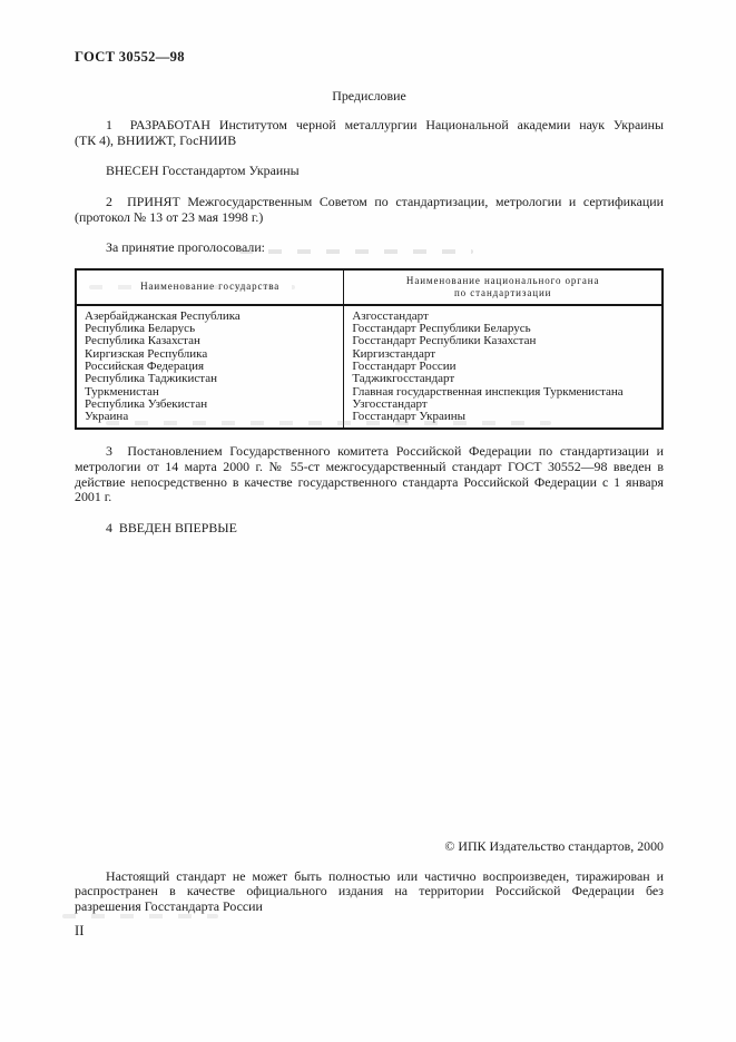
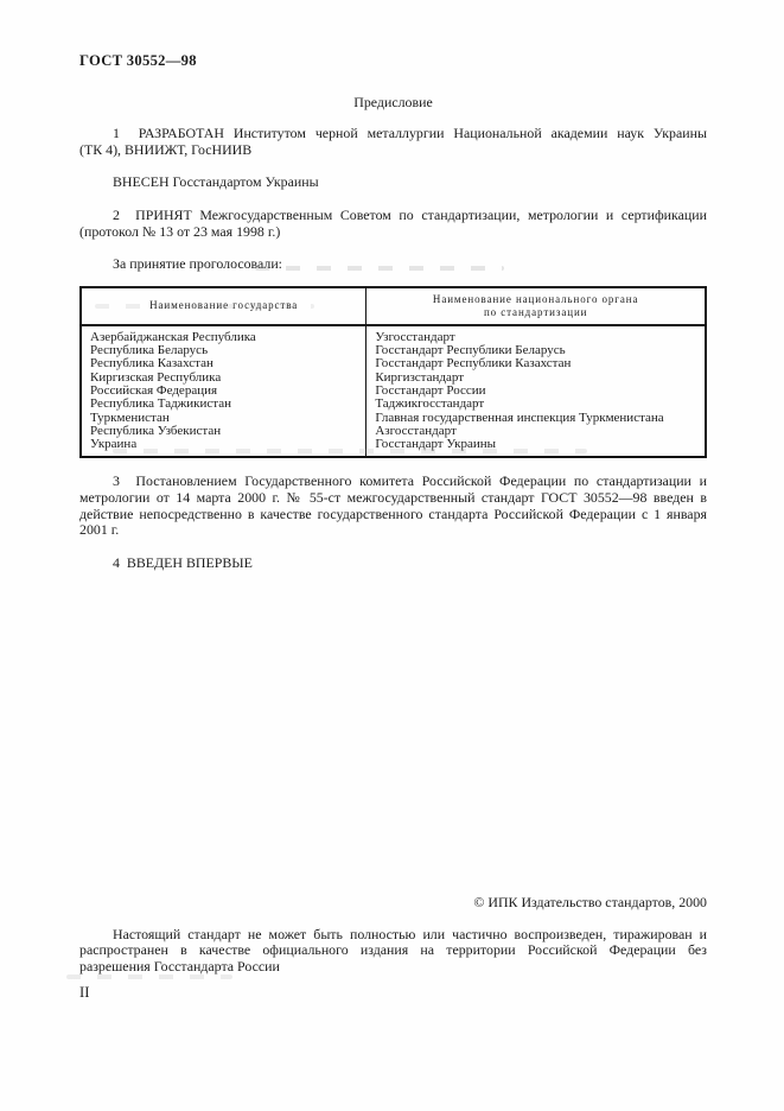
  ГОСТ 30552—98
  Предисловие
  1 РАЗРАБОТАН Институтом черной металлургии Национальной академии наук Украины
  (ТК 4), ВНИИЖТ, ГосНИИВ
  ВНЕСЕН Госстандартом Украины
  2 ПРИНЯТ Межгосударственным Советом по стандартизации, метрологии и сертификации
  (протокол № 13 от 23 мая 1998 г.)
  За принятие проголосовали:
  Наименование государства	Наименование национального органа по стандартизации
- Азербайджанская Республика	Азгосстандарт
+ Азербайджанская Республика	Узгосстандарт
  Республика Беларусь	Госстандарт Республики Беларусь
  Республика Казахстан	Госстандарт Республики Казахстан
  Киргизская Республика	Киргизстандарт
  Российская Федерация	Госстандарт России
  Республика Таджикистан	Таджикгосстандарт
  Туркменистан	Главная государственная инспекция Туркменистана
- Республика Узбекистан	Узгосстандарт
+ Республика Узбекистан	Азгосстандарт
  Украина	Госстандарт Украины
  3 Постановлением Государственного комитета Российской Федерации по стандартизации и
  метрологии от 14 марта 2000 г. № 55-ст межгосударственный стандарт ГОСТ 30552—98 введен в
  действие непосредственно в качестве государственного стандарта Российской Федерации с 1 января
  2001 г.
  4 ВВЕДЕН ВПЕРВЫЕ
  © ИПК Издательство стандартов, 2000
  Настоящий стандарт не может быть полностью или частично воспроизведен, тиражирован и
  распространен в качестве официального издания на территории Российской Федерации без
  разрешения Госстандарта России
  II
